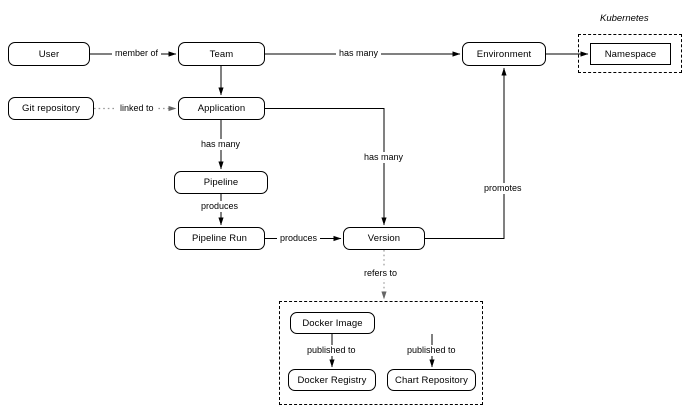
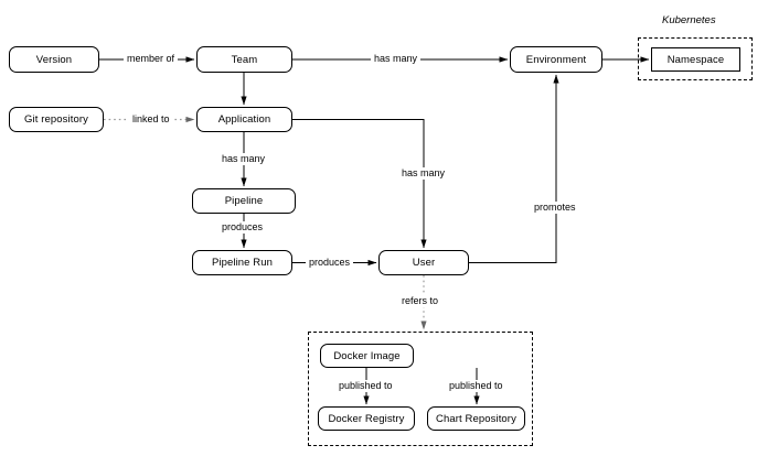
  Kubernetes
- User
+ Version
  Team
  Environment
  Namespace
  Git repository
  Application
  Pipeline
  Pipeline Run
- Version
+ User
  Docker Image
  Docker Registry
  Chart Repository
  member of
  has many
  linked to
  has many
  produces
  produces
  has many
  promotes
  refers to
  published to
  published to
